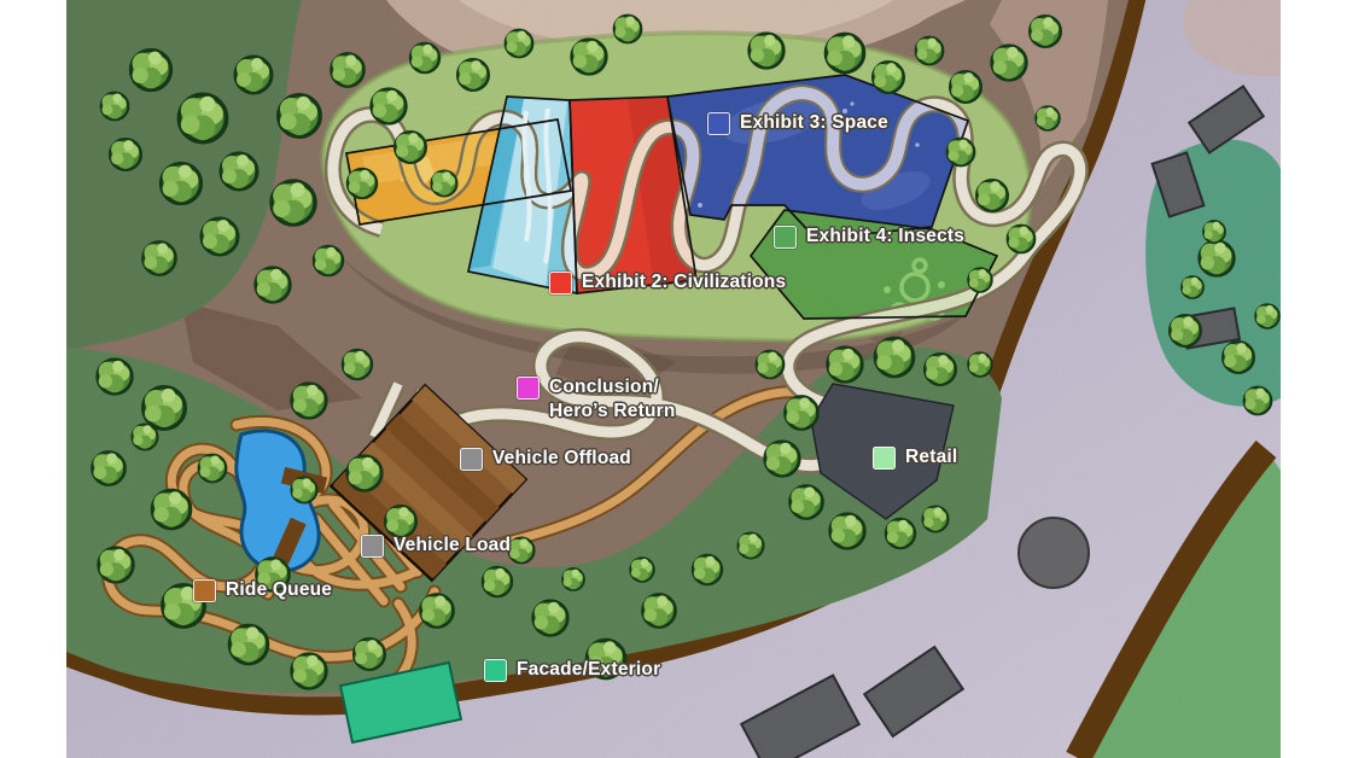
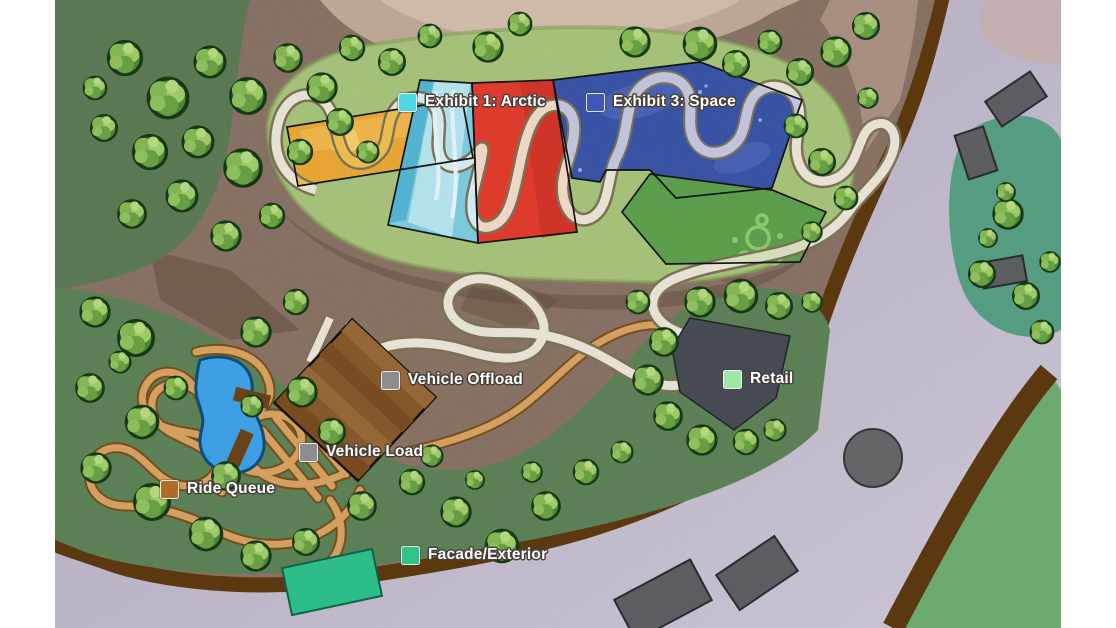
+ Exhibit 1: Arctic
  Exhibit 3: Space
- Exhibit 4: Insects
- Exhibit 2: Civilizations
- Conclusion/
- Hero’s Return
  Vehicle Offload
  Vehicle Load
  Retail
  Ride Queue
  Facade/Exterior
